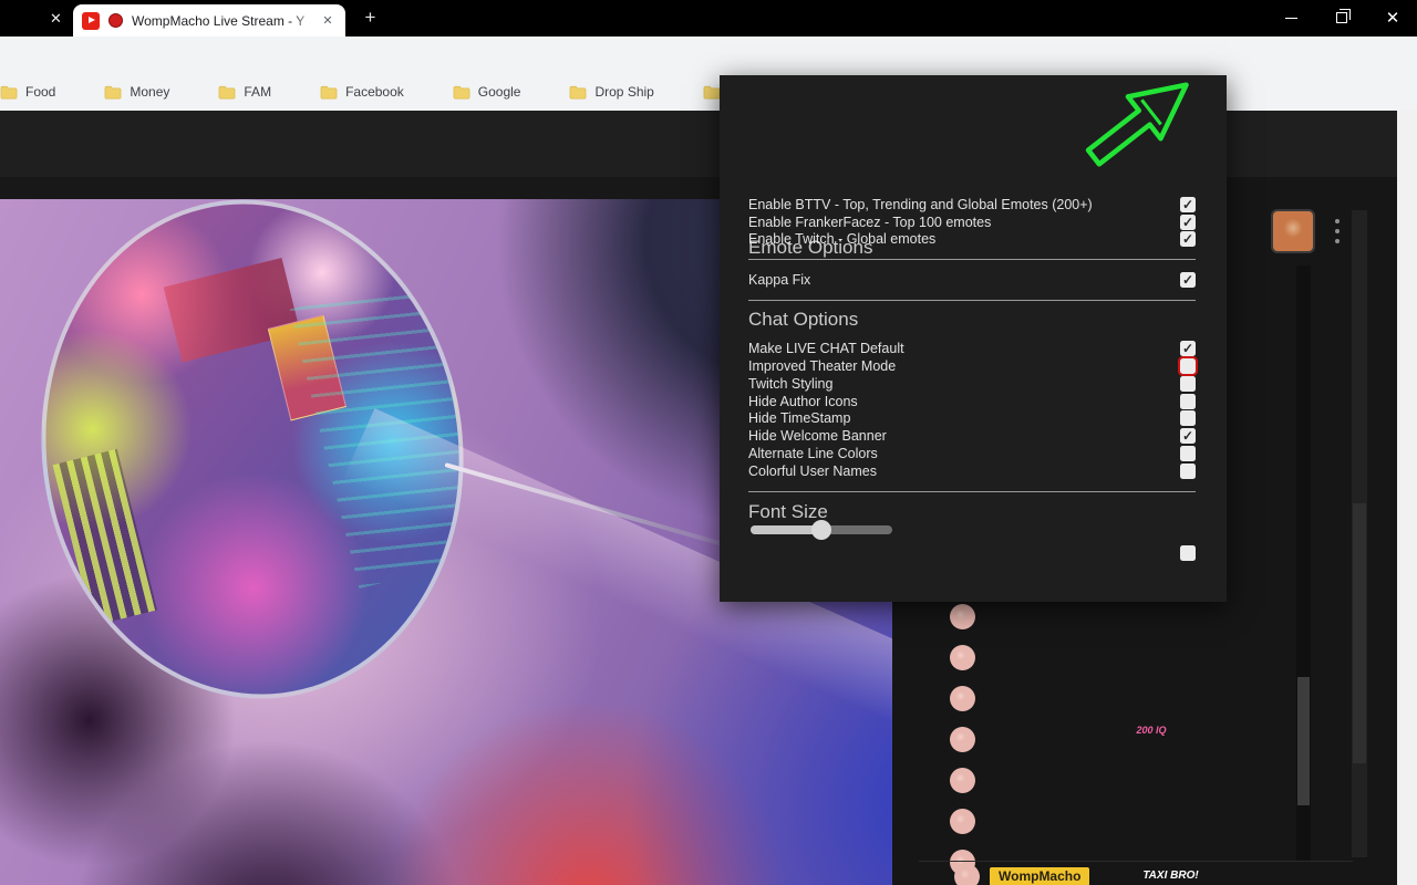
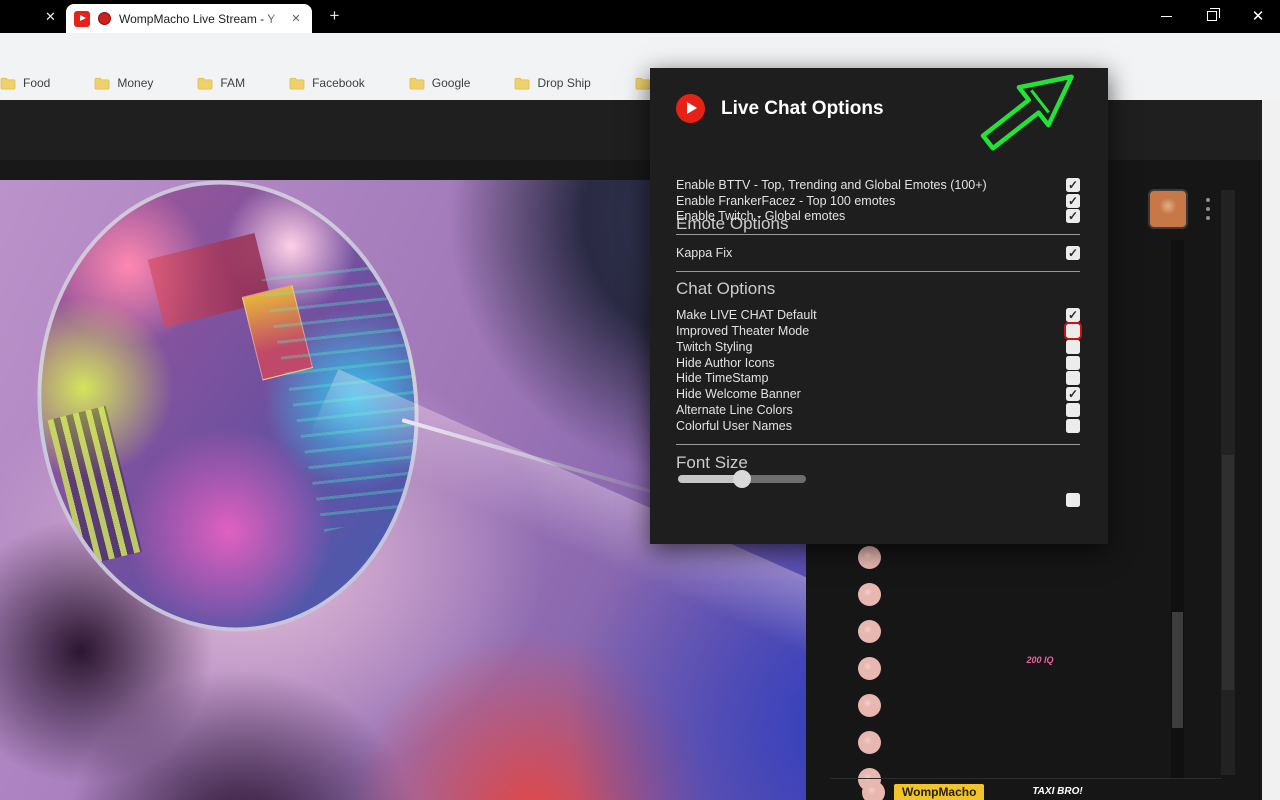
  ✕
  WompMacho Live Stream - Y
  ✕
  +
  ✕
  Food
  Money
  FAM
  Facebook
  Google
  Drop Ship
  200 IQ
  TAXI BRO!
  WompMacho
+ Live Chat Options
  Emote Options
- Enable BTTV - Top, Trending and Global Emotes (200+)
+ Enable BTTV - Top, Trending and Global Emotes (100+)
  ✓
  Enable FrankerFacez - Top 100 emotes
  ✓
  Enable Twitch - Global emotes
  ✓
  Kappa Fix
  ✓
  Chat Options
  Make LIVE CHAT Default
  ✓
  Improved Theater Mode
  Twitch Styling
  Hide Author Icons
  Hide TimeStamp
  Hide Welcome Banner
  ✓
  Alternate Line Colors
  Colorful User Names
  Font Size
